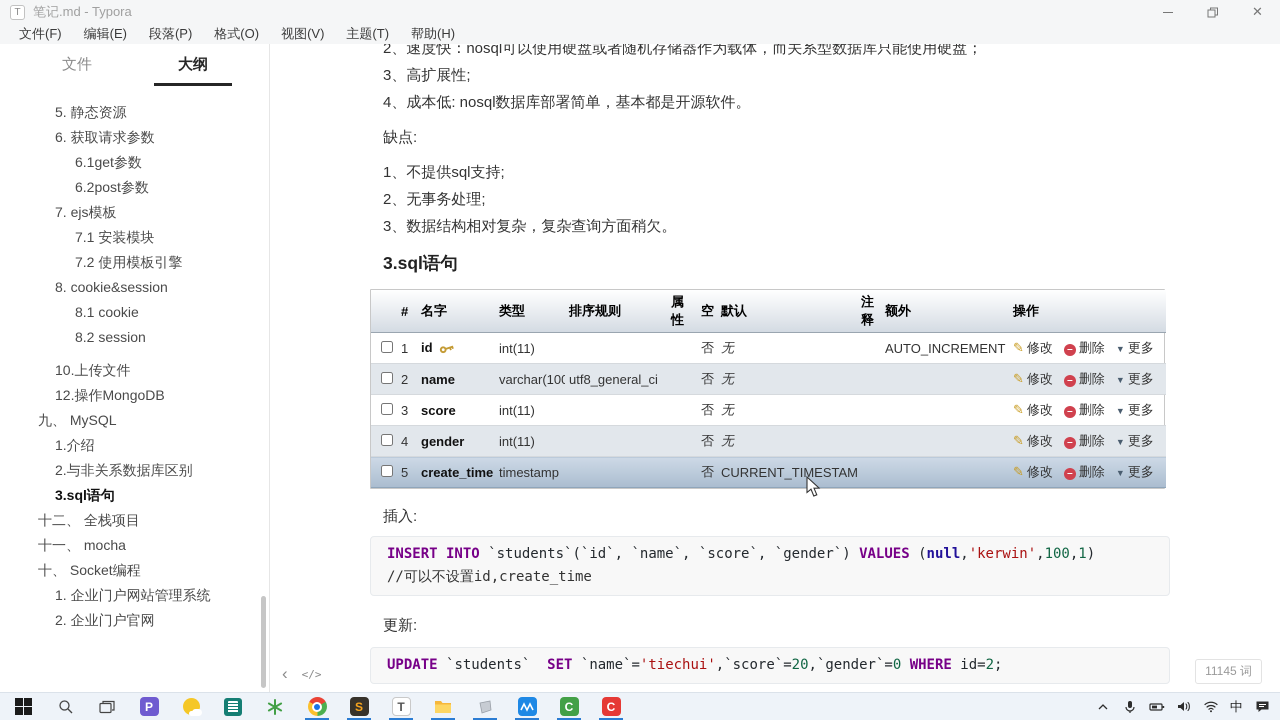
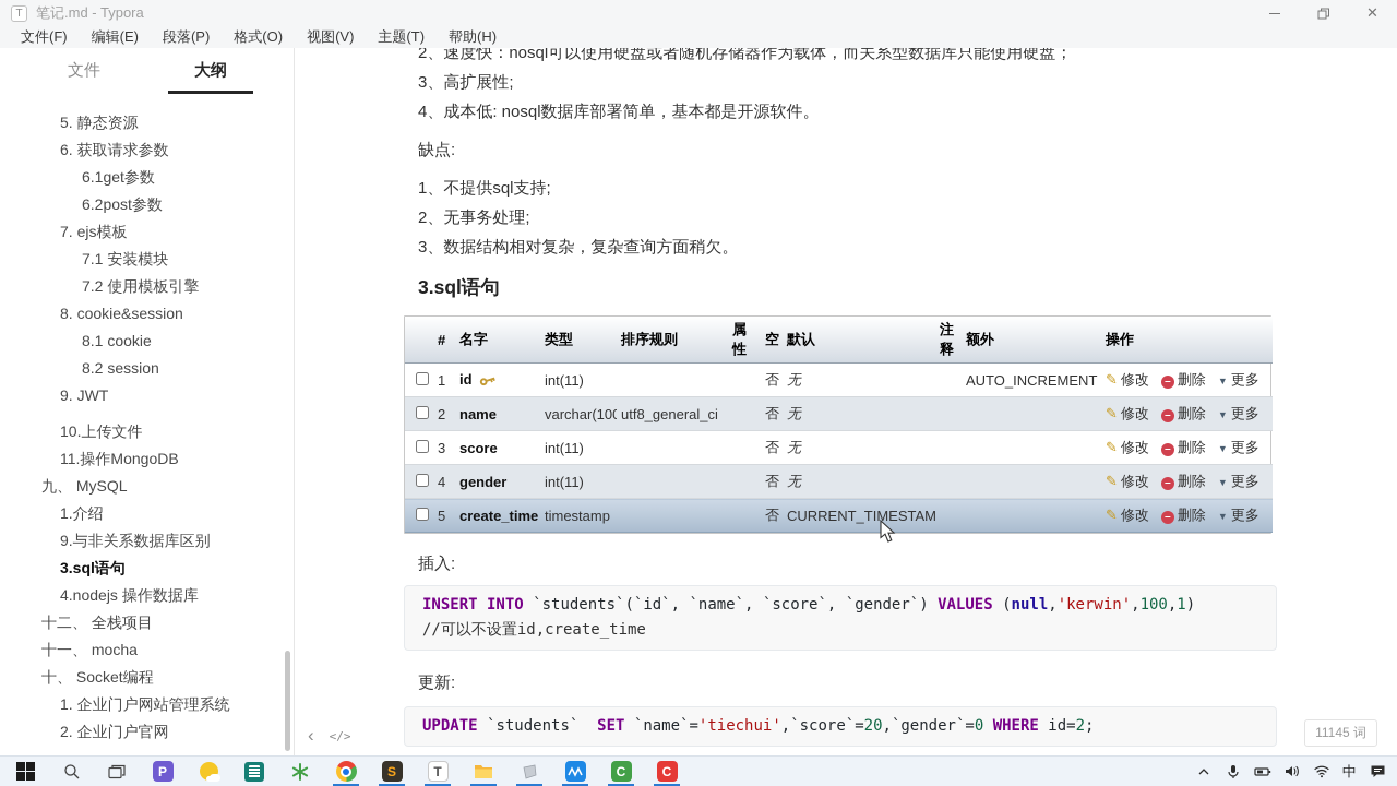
  T
  笔记.md - Typora
  ✕
  文件(F)
  编辑(E)
  段落(P)
  格式(O)
  视图(V)
  主题(T)
  帮助(H)
  文件
  大纲
  5. 静态资源
  6. 获取请求参数
  6.1get参数
  6.2post参数
  7. ejs模板
  7.1 安装模块
  7.2 使用模板引擎
  8. cookie&session
  8.1 cookie
  8.2 session
+ 9. JWT
  10.上传文件
- 12.操作MongoDB
+ 11.操作MongoDB
  九、 MySQL
  1.介绍
- 2.与非关系数据库区别
+ 9.与非关系数据库区别
  3.sql语句
+ 4.nodejs 操作数据库
  十二、 全栈项目
  十一、 mocha
  十、 Socket编程
  1. 企业门户网站管理系统
  2. 企业门户官网
  2、速度快：nosql可以使用硬盘或者随机存储器作为载体，而关系型数据库只能使用硬盘；
  3、高扩展性;
  4、成本低: nosql数据库部署简单，基本都是开源软件。
  缺点:
  1、不提供sql支持;
  2、无事务处理;
  3、数据结构相对复杂，复杂查询方面稍欠。
  3.sql语句
  	#	名字	类型	排序规则	属性	空	默认	注释	额外	操作
  	1	id	int(11)			否	无		AUTO_INCREMENT	✎ 修改 – 删除 ▼ 更多
  	2	name	varchar(100	utf8_general_ci		否	无			✎ 修改 – 删除 ▼ 更多
  	3	score	int(11)			否	无			✎ 修改 – 删除 ▼ 更多
  	4	gender	int(11)			否	无			✎ 修改 – 删除 ▼ 更多
  	5	create_time	timestamp			否	CURRENT_TIMESTAM			✎ 修改 – 删除 ▼ 更多
  插入:
  INSERT INTO `students`(`id`, `name`, `score`, `gender`) VALUES (null,'kerwin',100,1)
  //可以不设置id,create_time
  更新:
  UPDATE `students` SET `name`='tiechui',`score`=20,`gender`=0 WHERE id=2;
  ‹
  </>
  11145 词
  P
  S
  T
  C
  C
  中
